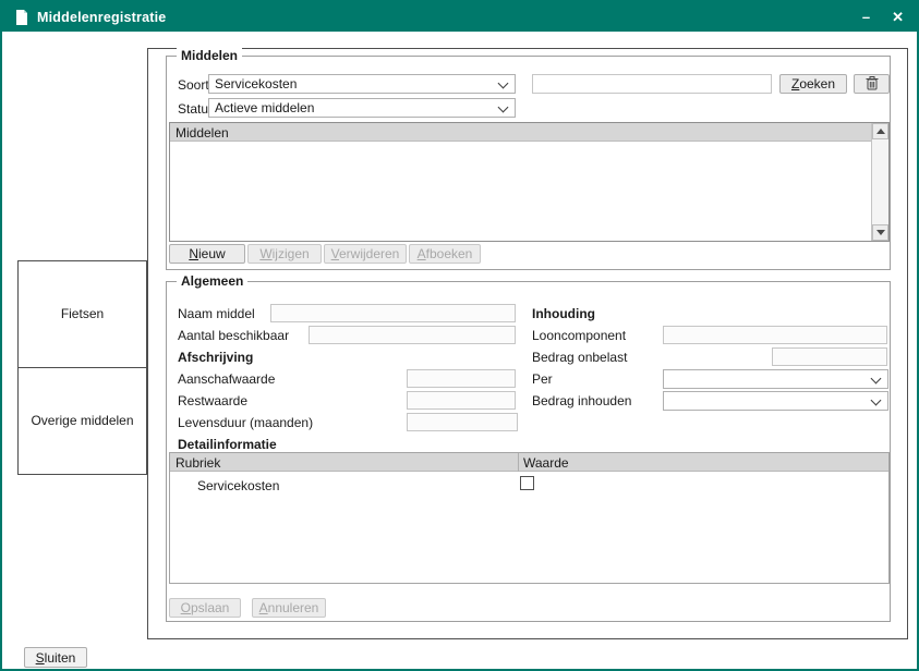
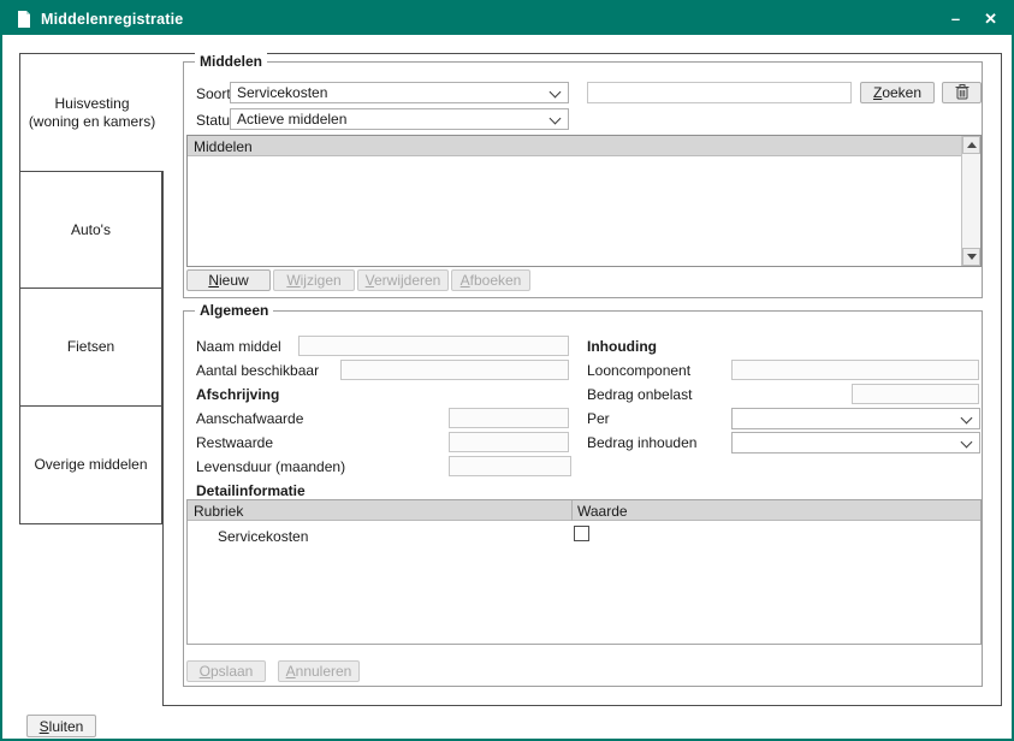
  Middelenregistratie
  –
  ✕
+ Huisvesting
+ (woning en kamers)
+ Auto's
  Fietsen
  Overige middelen
  Middelen
  Soor
  Servicekosten
  Zoeken
  Statu
  Actieve middelen
  Middelen
  Nieuw
  Wijzigen
  Verwijderen
  Afboeken
  Algemeen
  Naam middel
  Aantal beschikbaar
  Afschrijving
  Aanschafwaarde
  Restwaarde
  Levensduur (maanden)
  Inhouding
  Looncomponent
  Bedrag onbelast
  Per
  Bedrag inhouden
  Detailinformatie
  Rubriek
  Waarde
  Servicekosten
  Opslaan
  Annuleren
  Sluiten
